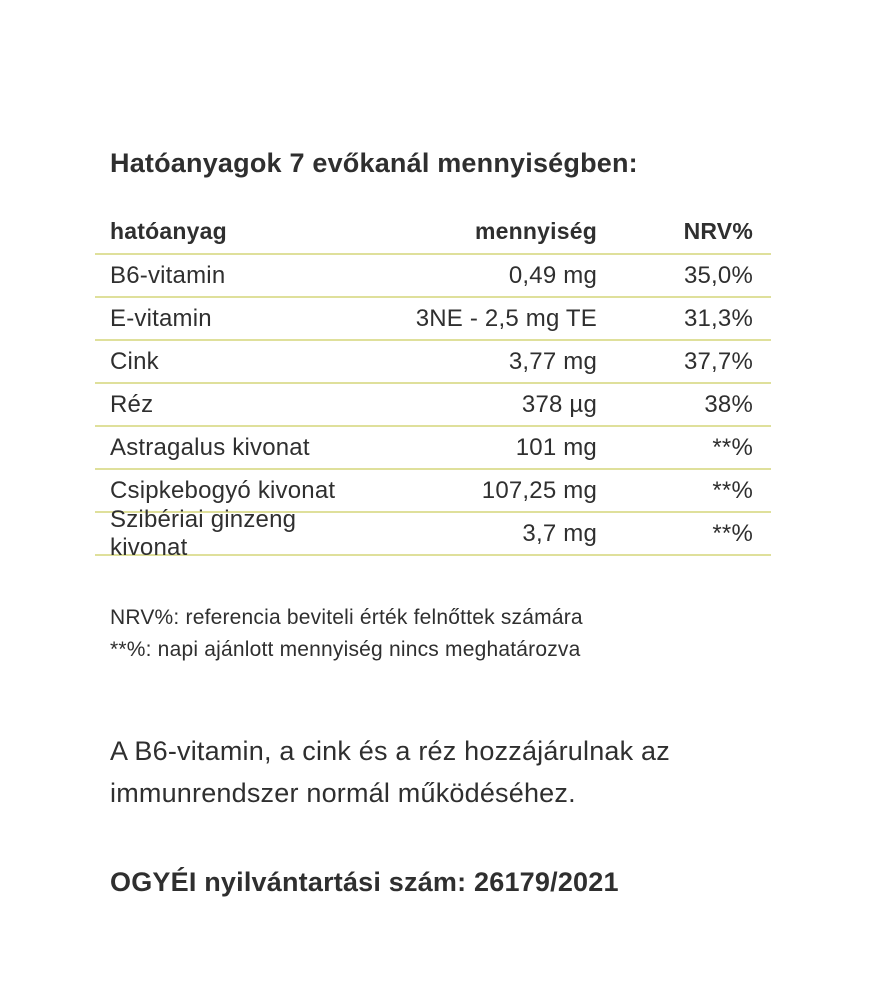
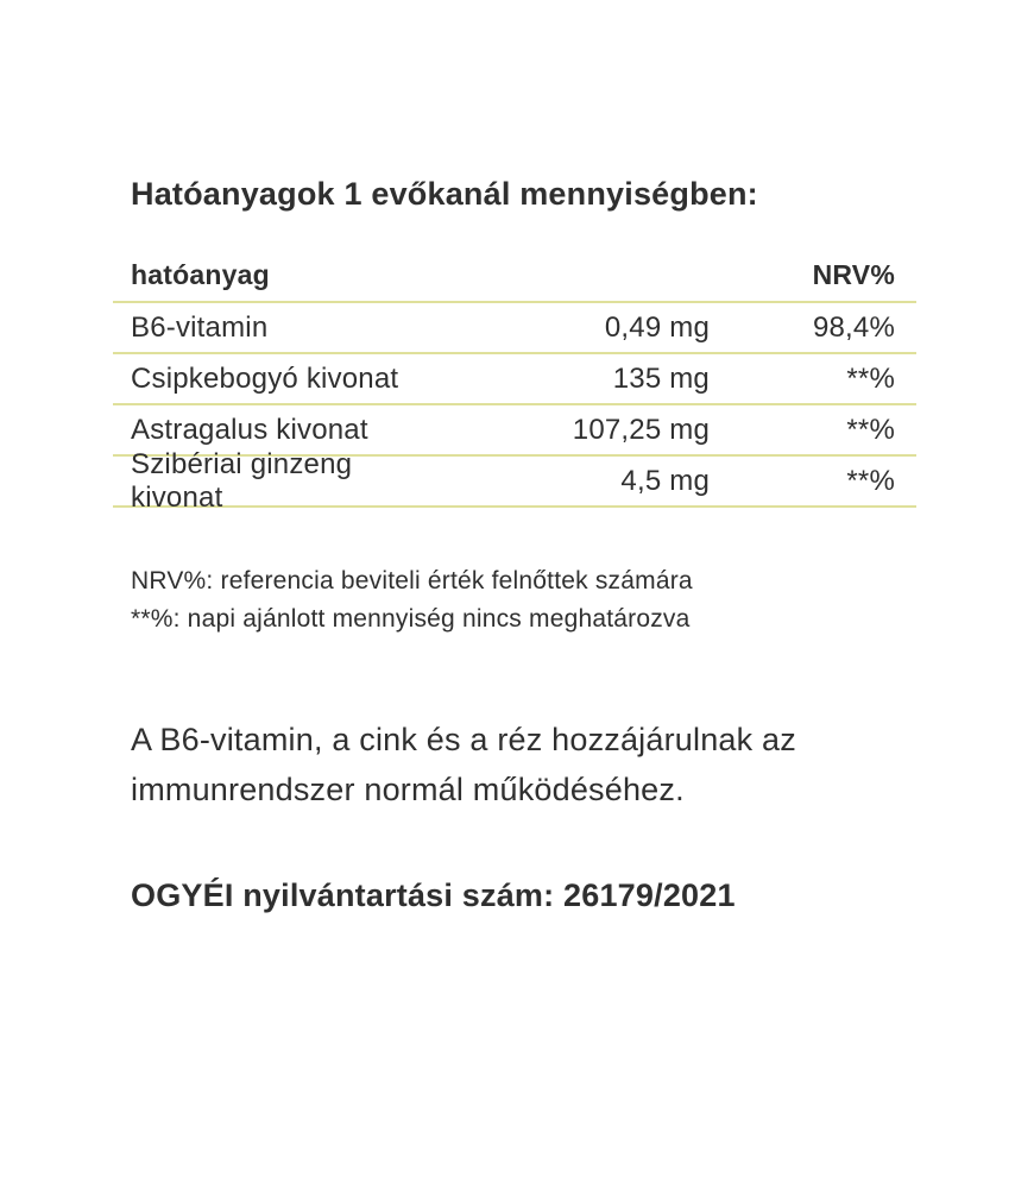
- Hatóanyagok 7 evőkanál mennyiségben:
+ Hatóanyagok 1 evőkanál mennyiségben:
  hatóanyag
- mennyiség
  NRV%
  B6-vitamin
  0,49 mg
- 35,0%
+ 98,4%
- E-vitamin
- 3NE - 2,5 mg TE
- 31,3%
- Cink
- 3,77 mg
- 37,7%
- Réz
- 378 µg
- 38%
- Astragalus kivonat
+ Csipkebogyó kivonat
- 101 mg
+ 135 mg
  **%
- Csipkebogyó kivonat
+ Astragalus kivonat
  107,25 mg
  **%
  Szibériai ginzeng kivonat
- 3,7 mg
+ 4,5 mg
  **%
  NRV%: referencia beviteli érték felnőttek számára
  **%: napi ajánlott mennyiség nincs meghatározva
  A B6-vitamin, a cink és a réz hozzájárulnak az
  immunrendszer normál működéséhez.
  OGYÉI nyilvántartási szám: 26179/2021
